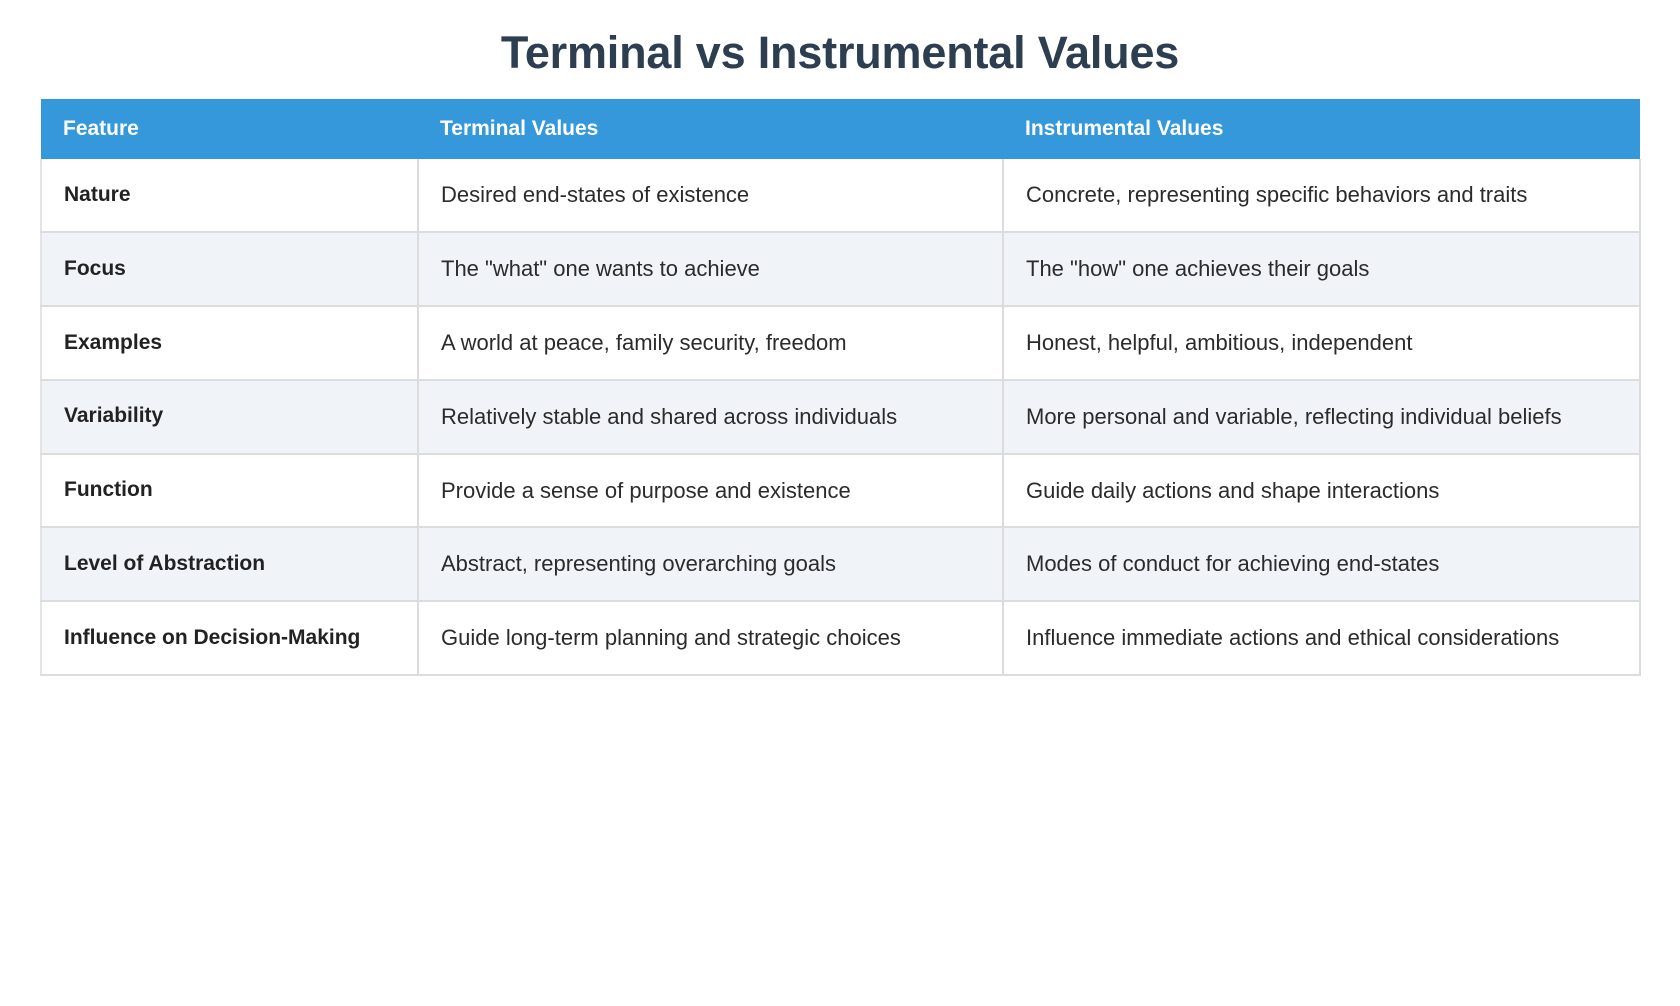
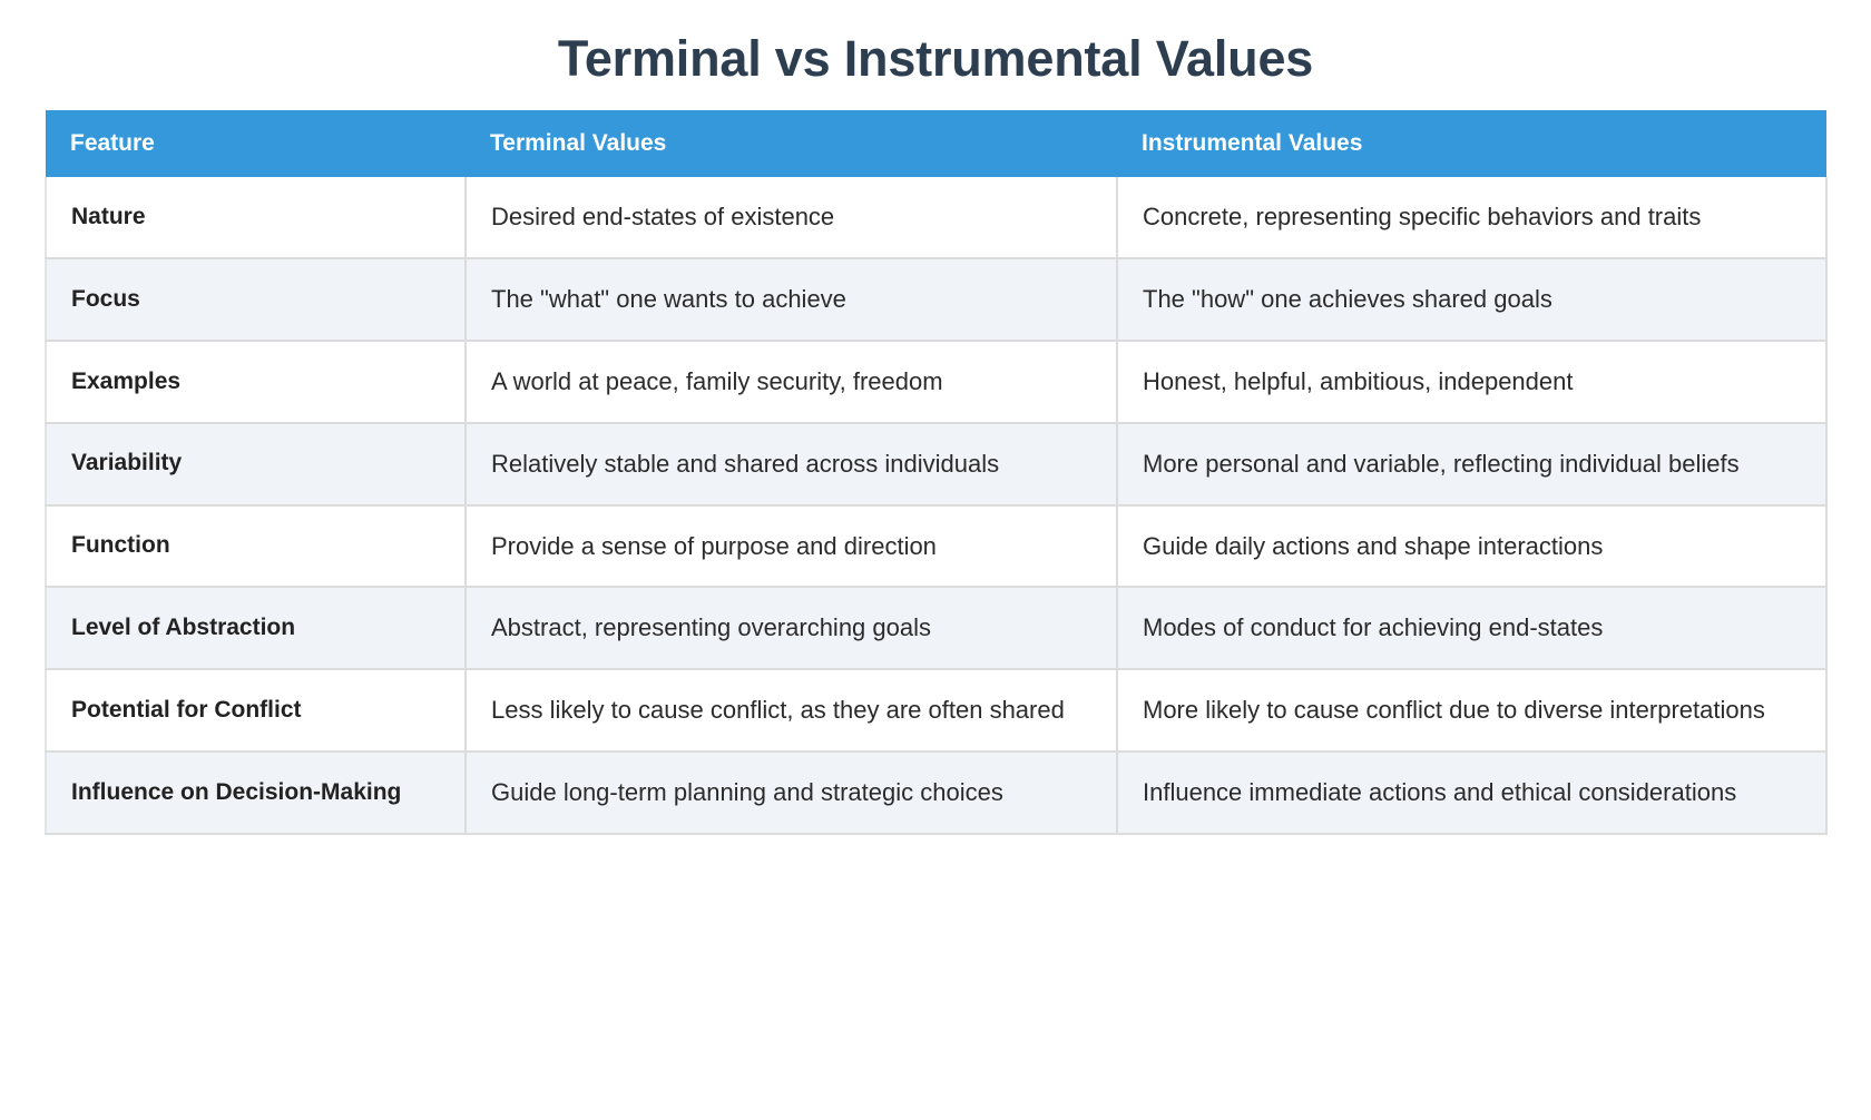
  Terminal vs Instrumental Values
  Feature	Terminal Values	Instrumental Values
  Nature	Desired end-states of existence	Concrete, representing specific behaviors and traits
- Focus	The "what" one wants to achieve	The "how" one achieves their goals
+ Focus	The "what" one wants to achieve	The "how" one achieves shared goals
  Examples	A world at peace, family security, freedom	Honest, helpful, ambitious, independent
  Variability	Relatively stable and shared across individuals	More personal and variable, reflecting individual beliefs
- Function	Provide a sense of purpose and existence	Guide daily actions and shape interactions
+ Function	Provide a sense of purpose and direction	Guide daily actions and shape interactions
  Level of Abstraction	Abstract, representing overarching goals	Modes of conduct for achieving end-states
+ Potential for Conflict	Less likely to cause conflict, as they are often shared	More likely to cause conflict due to diverse interpretations
  Influence on Decision-Making	Guide long-term planning and strategic choices	Influence immediate actions and ethical considerations
